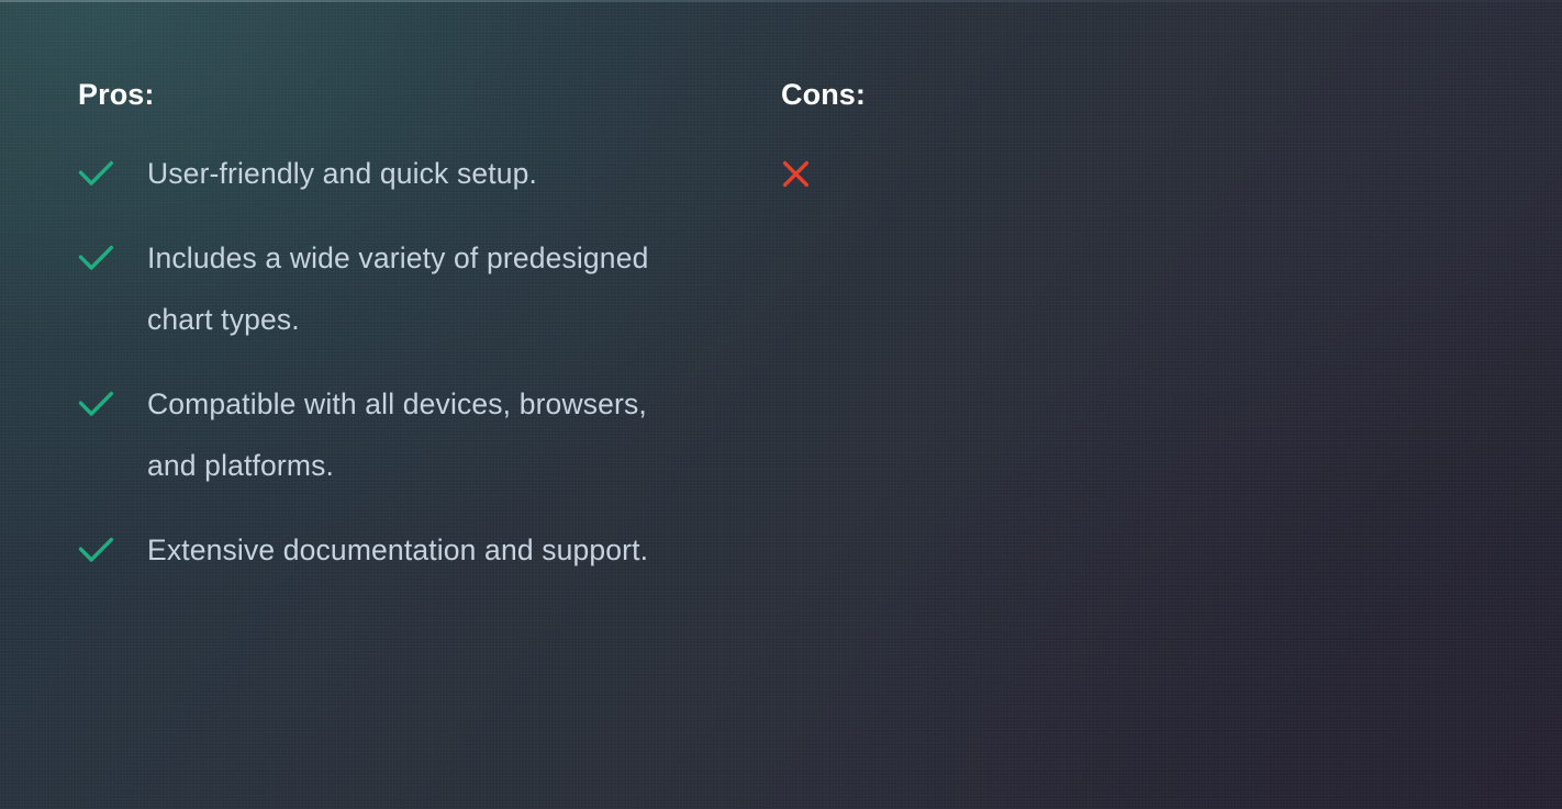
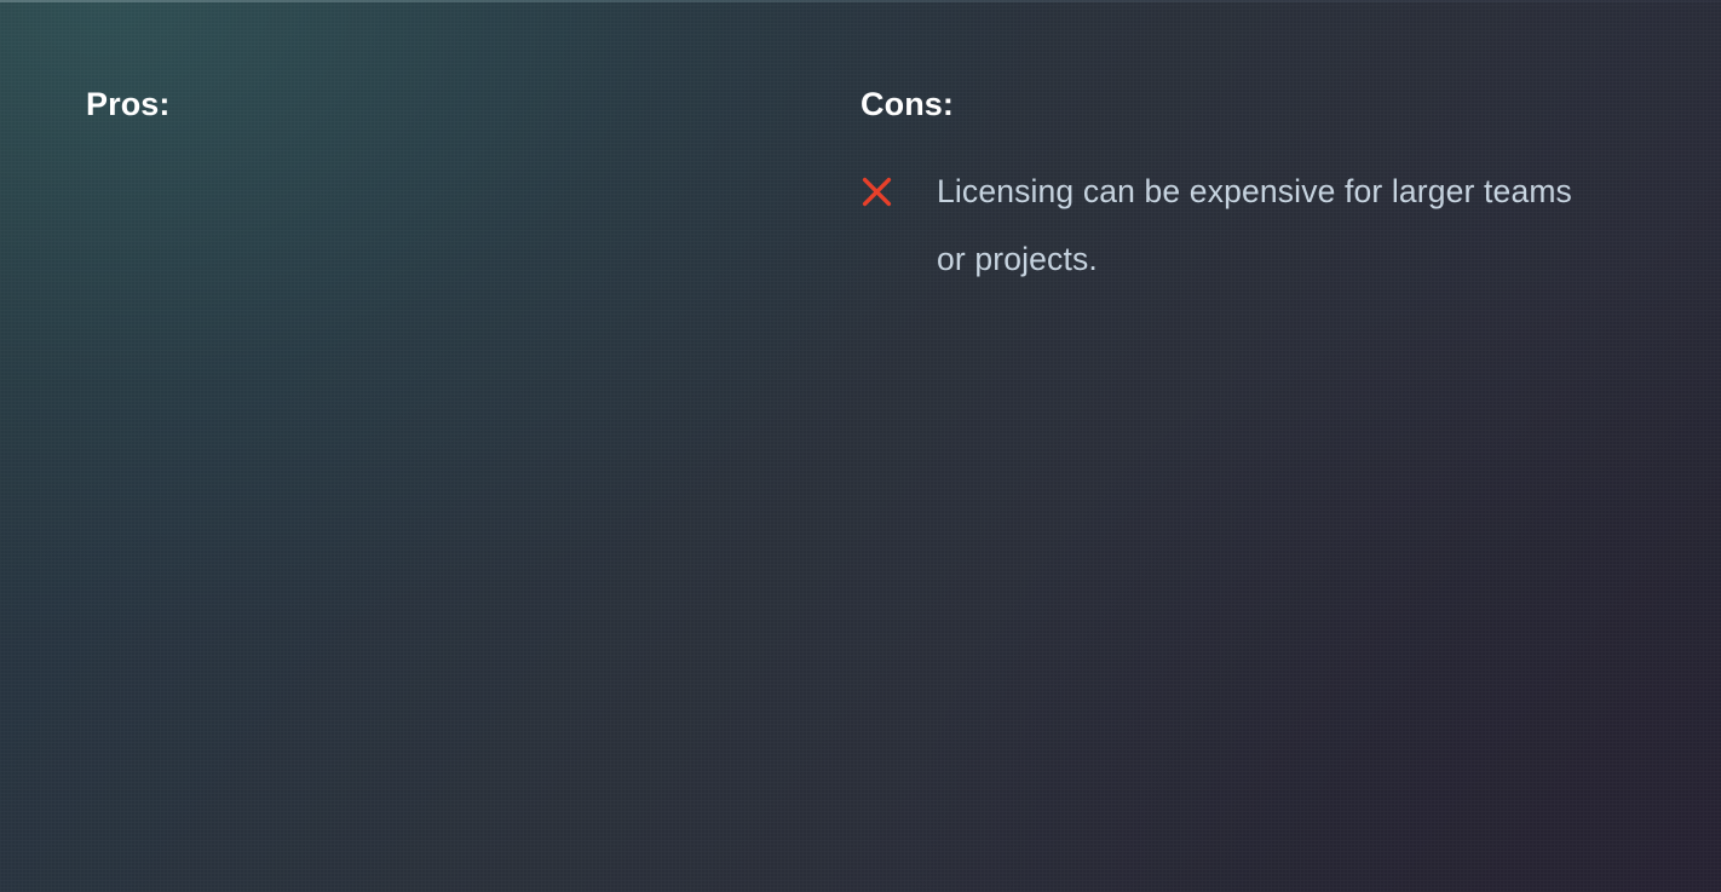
  Pros:
- User-friendly and quick setup.
- Includes a wide variety of predesigned chart types.
- Compatible with all devices, browsers, and platforms.
- Extensive documentation and support.
  Cons:
+ Licensing can be expensive for larger teams or projects.
